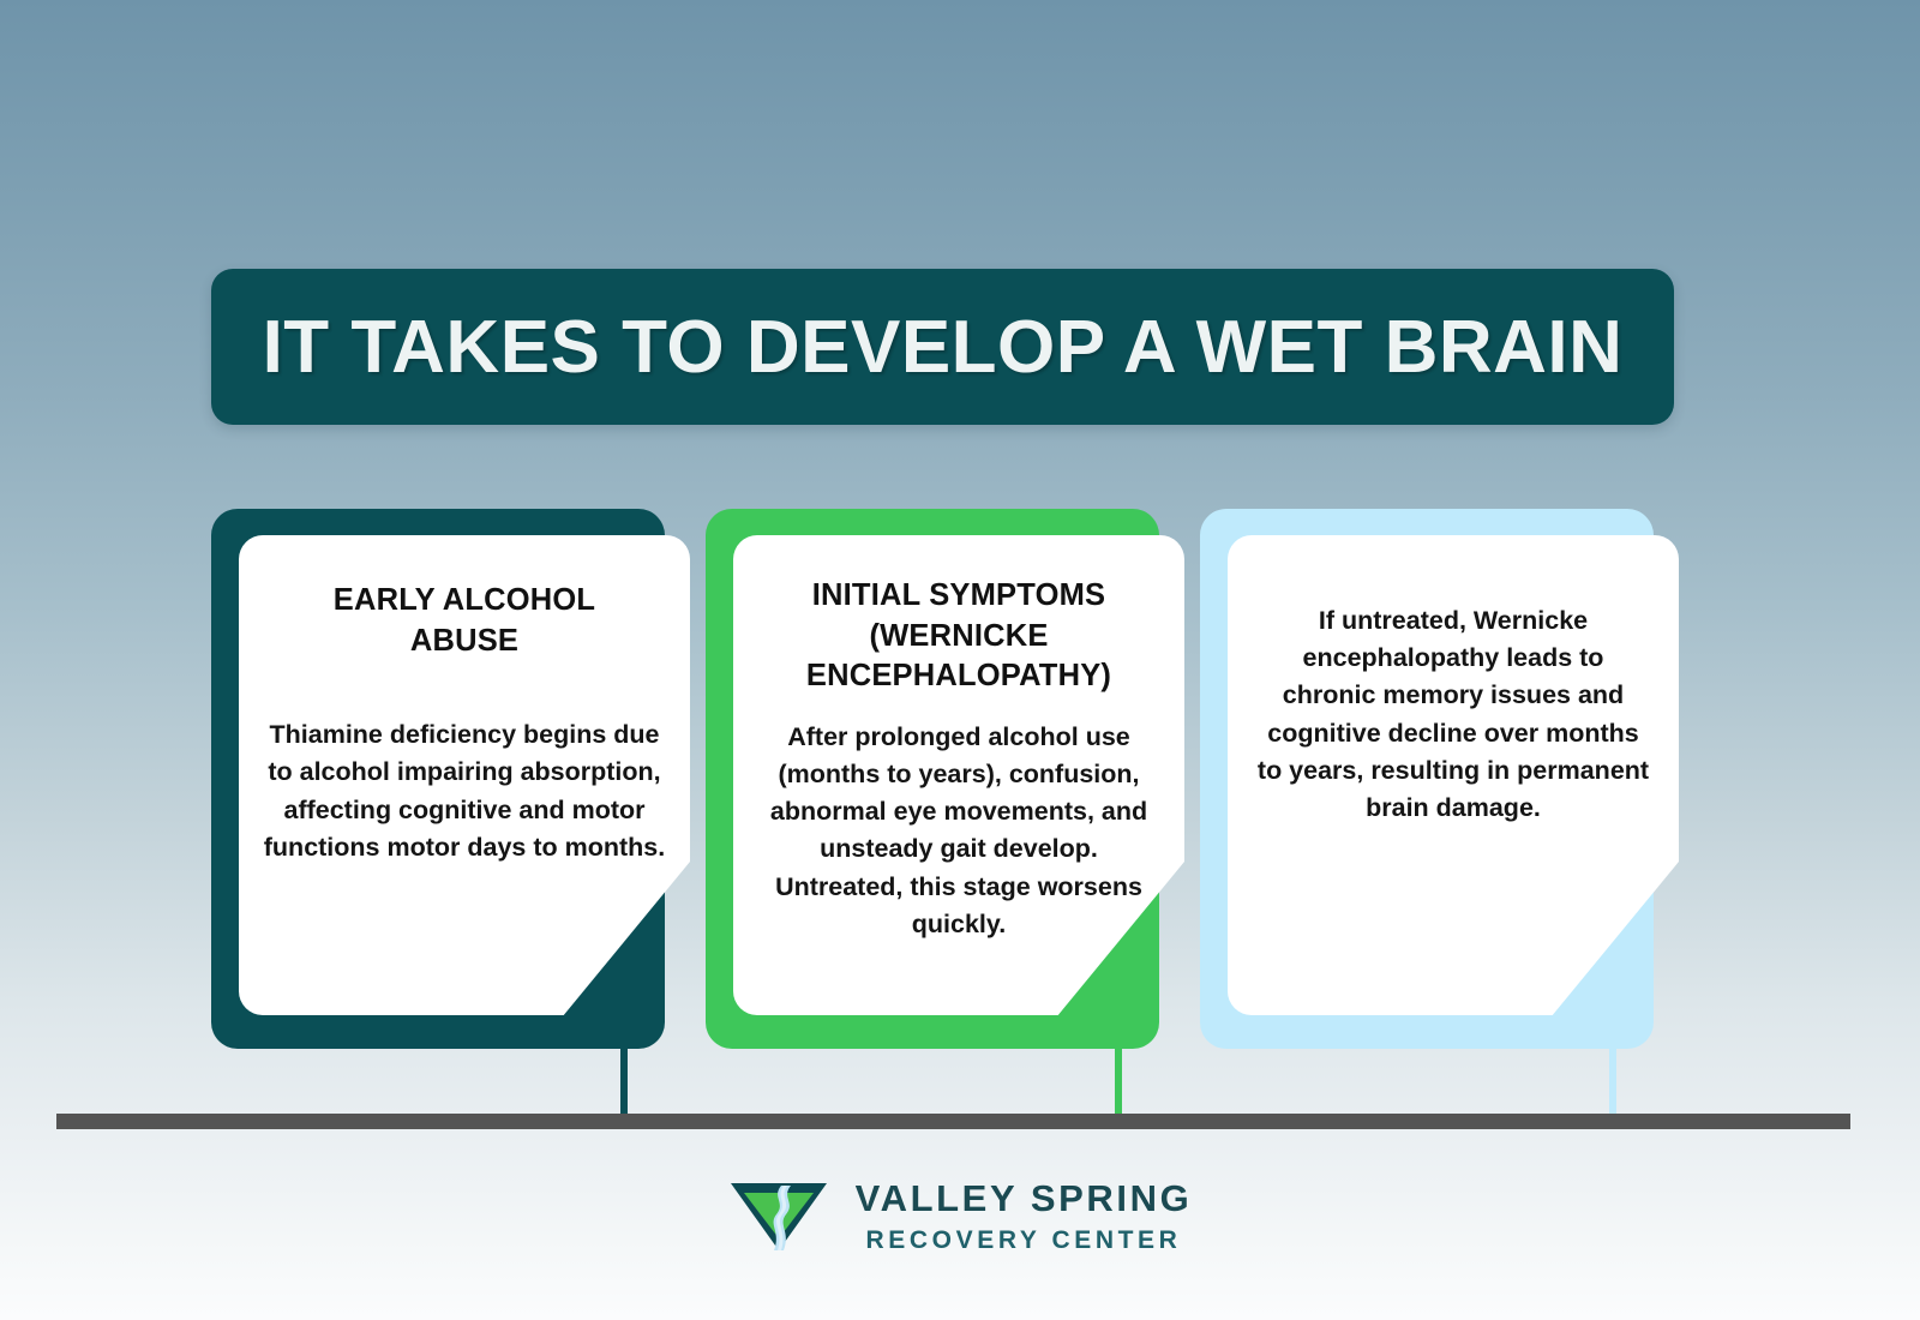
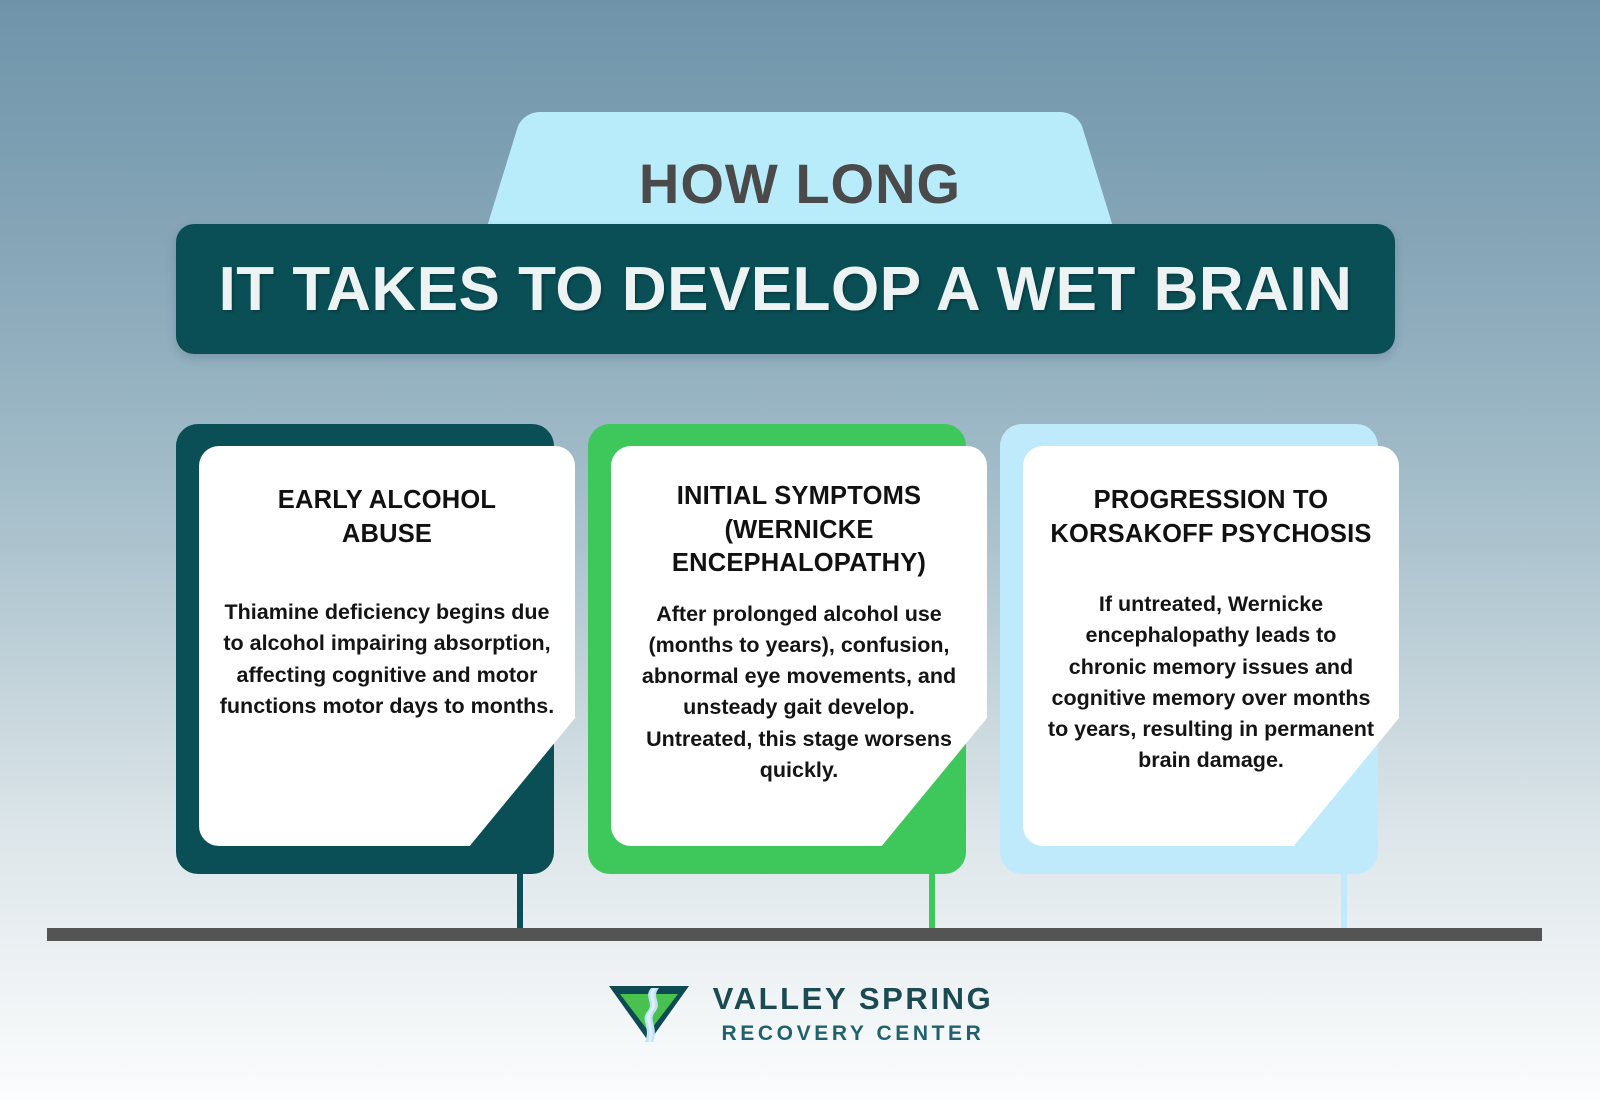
+ HOW LONG
  IT TAKES TO DEVELOP A WET BRAIN
  EARLY ALCOHOL ABUSE
  Thiamine deficiency begins due to alcohol impairing absorption, affecting cognitive and motor functions motor days to months.
  INITIAL SYMPTOMS (WERNICKE ENCEPHALOPATHY)
  After prolonged alcohol use (months to years), confusion, abnormal eye movements, and unsteady gait develop. Untreated, this stage worsens quickly.
+ PROGRESSION TO KORSAKOFF PSYCHOSIS
- If untreated, Wernicke encephalopathy leads to chronic memory issues and cognitive decline over months to years, resulting in permanent brain damage.
+ If untreated, Wernicke encephalopathy leads to chronic memory issues and cognitive memory over months to years, resulting in permanent brain damage.
  VALLEY SPRING
  RECOVERY CENTER
